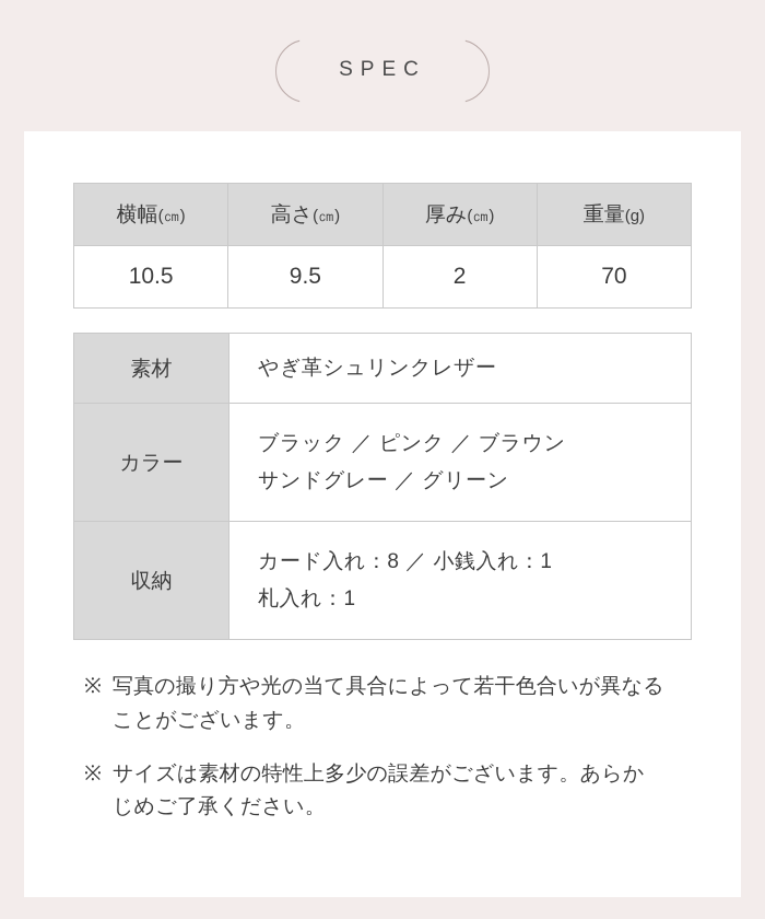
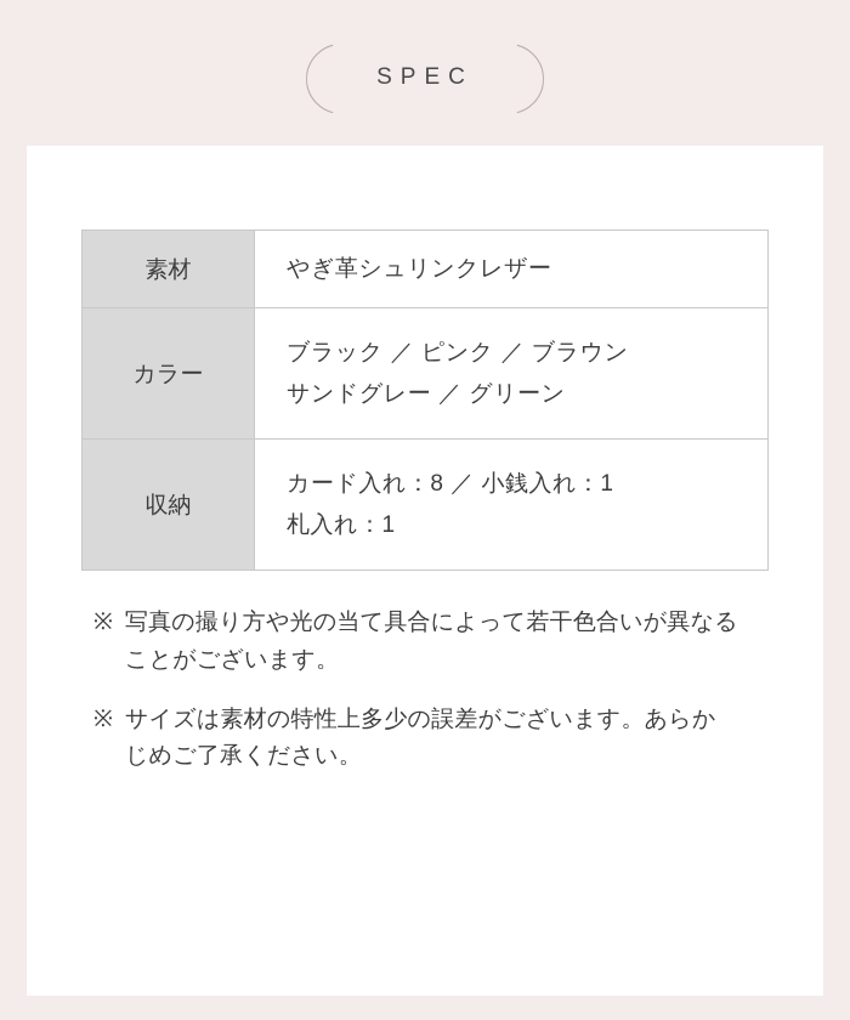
  SPEC
- 横幅(㎝)	高さ(㎝)	厚み(㎝)	重量(g)
- 10.5	9.5	2	70
  素材	やぎ革シュリンクレザー
  カラー	ブラック ／ ピンク ／ ブラウン サンドグレー ／ グリーン
  収納	カード入れ：8 ／ 小銭入れ：1 札入れ：1
  ※
  写真の撮り方や光の当て具合によって若干色合いが異なることがございます。
  ※
  サイズは素材の特性上多少の誤差がございます。あらかじめご了承ください。
